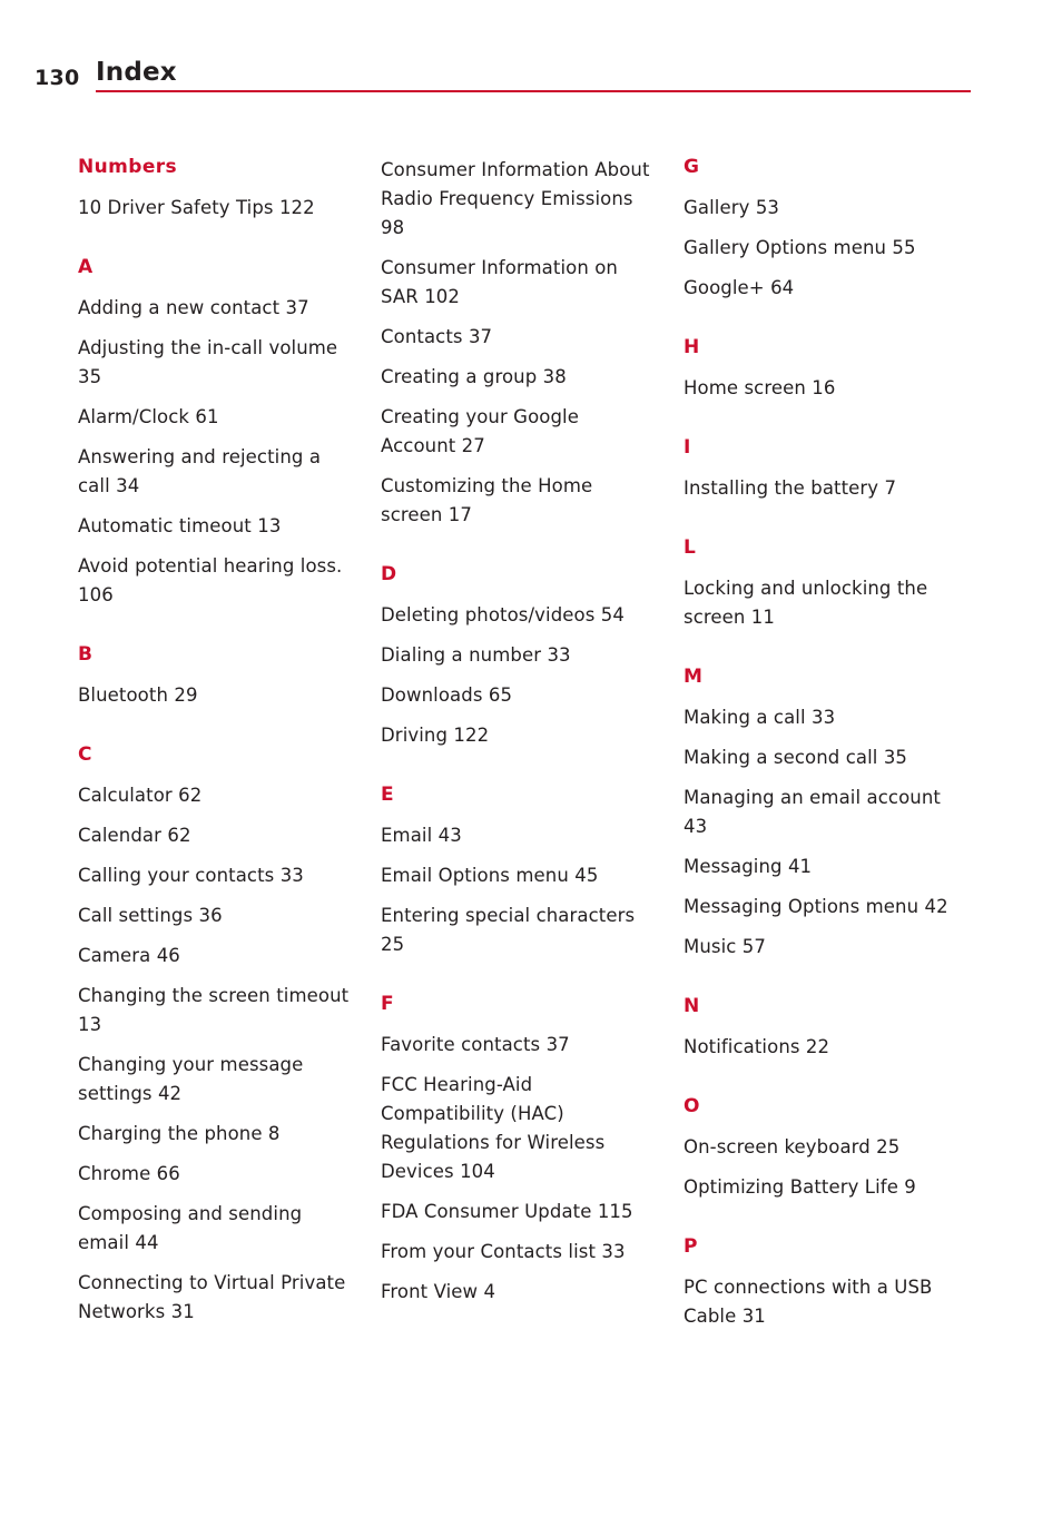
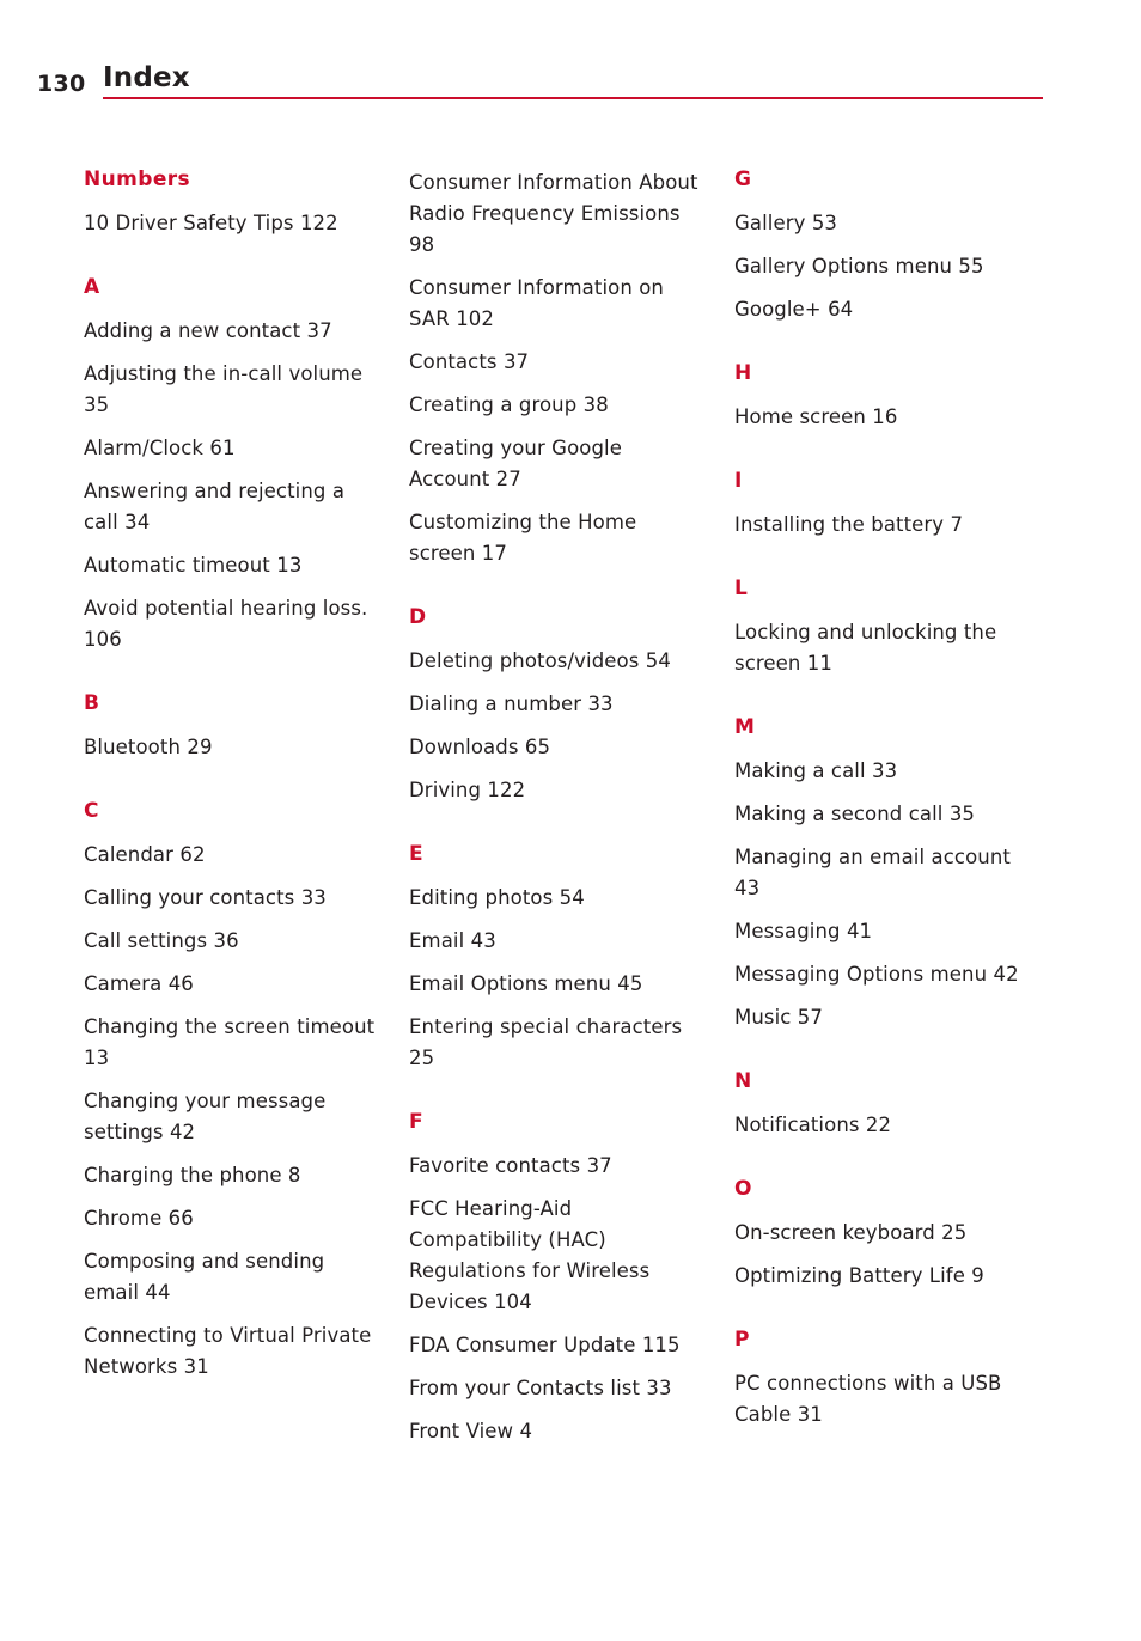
  130
  Index
  Numbers
  10 Driver Safety Tips 122
  A
  Adding a new contact 37
  Adjusting the in-call volume 35
  Alarm/Clock 61
  Answering and rejecting a call 34
  Automatic timeout 13
  Avoid potential hearing loss. 106
  B
  Bluetooth 29
  C
- Calculator 62
  Calendar 62
  Calling your contacts 33
  Call settings 36
  Camera 46
  Changing the screen timeout 13
  Changing your message settings 42
  Charging the phone 8
  Chrome 66
  Composing and sending email 44
  Connecting to Virtual Private Networks 31
  Consumer Information About Radio Frequency Emissions 98
  Consumer Information on SAR 102
  Contacts 37
  Creating a group 38
  Creating your Google Account 27
  Customizing the Home screen 17
  D
  Deleting photos/videos 54
  Dialing a number 33
  Downloads 65
  Driving 122
  E
+ Editing photos 54
  Email 43
  Email Options menu 45
  Entering special characters 25
  F
  Favorite contacts 37
  FCC Hearing-Aid Compatibility (HAC) Regulations for Wireless Devices 104
  FDA Consumer Update 115
  From your Contacts list 33
  Front View 4
  G
  Gallery 53
  Gallery Options menu 55
  Google+ 64
  H
  Home screen 16
  I
  Installing the battery 7
  L
  Locking and unlocking the screen 11
  M
  Making a call 33
  Making a second call 35
  Managing an email account 43
  Messaging 41
  Messaging Options menu 42
  Music 57
  N
  Notifications 22
  O
  On-screen keyboard 25
  Optimizing Battery Life 9
  P
  PC connections with a USB Cable 31
